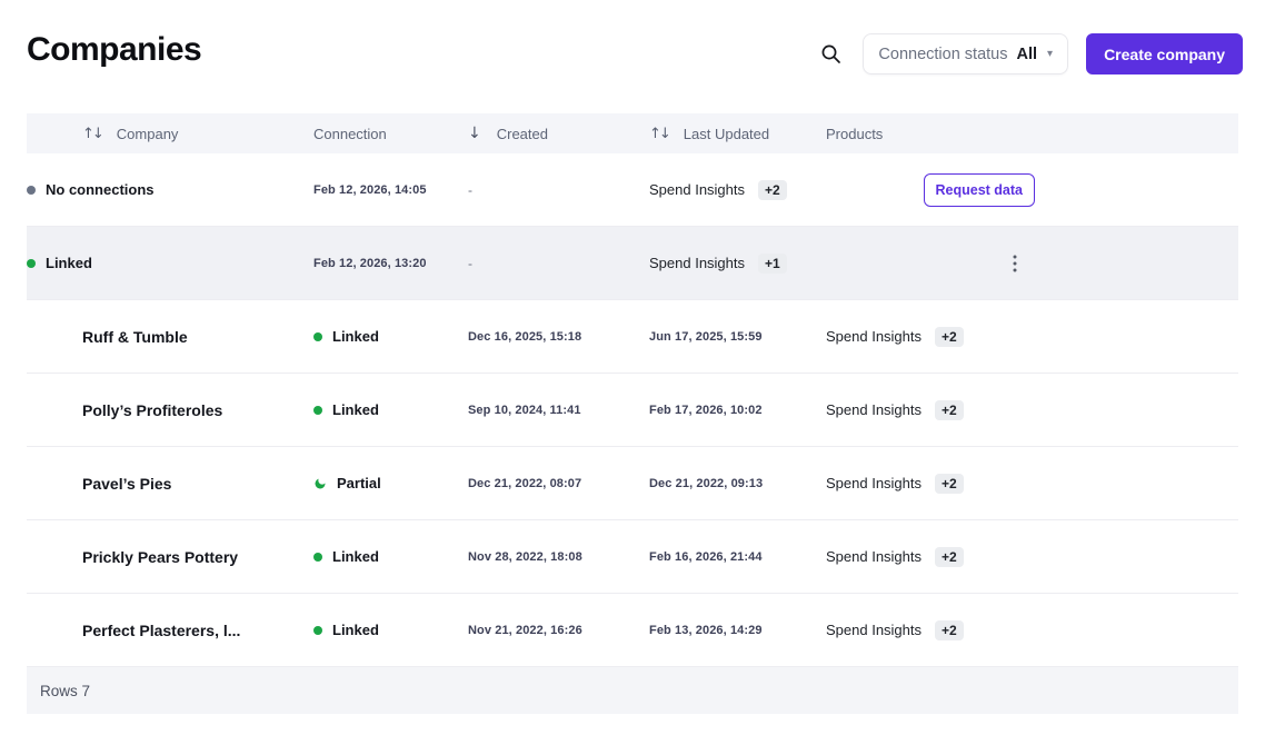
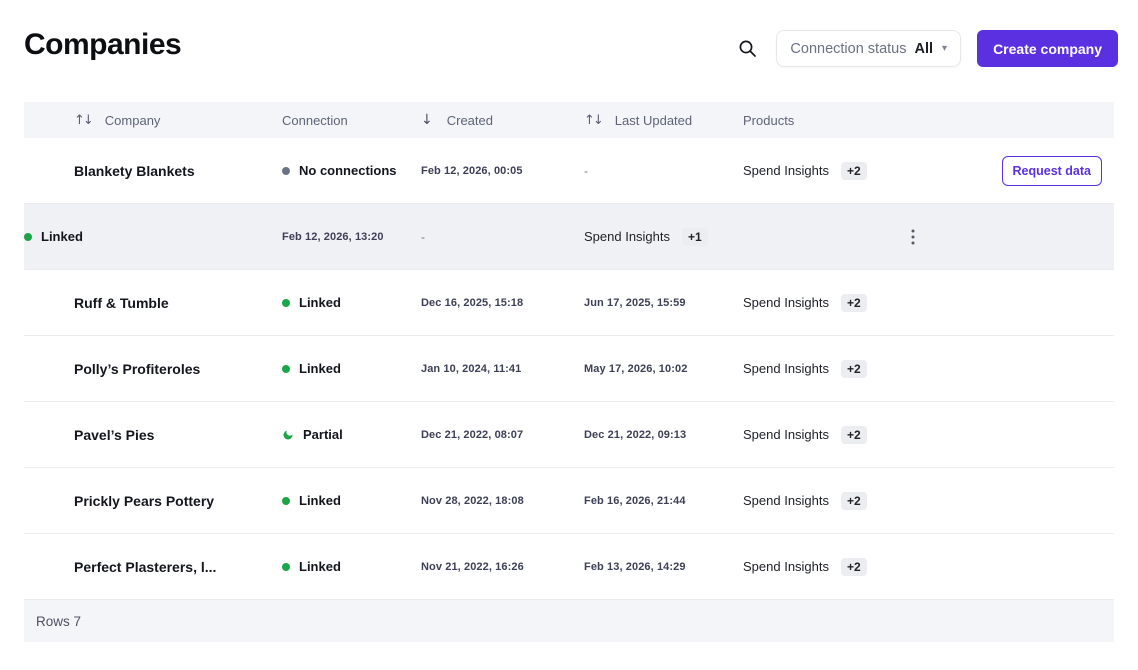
  Companies
  Connection status
  All
  ▾
  Create company
  ↑↓
  Company
  Connection
  ↓
  Created
  ↑↓
  Last Updated
  Products
+ Blankety Blankets
  No connections
- Feb 12, 2026, 14:05
+ Feb 12, 2026, 00:05
  -
  Spend Insights
  +2
  Request data
  Linked
  Feb 12, 2026, 13:20
  -
  Spend Insights
  +1
  Ruff & Tumble
  Linked
  Dec 16, 2025, 15:18
  Jun 17, 2025, 15:59
  Spend Insights
  +2
  Polly’s Profiteroles
  Linked
- Sep 10, 2024, 11:41
+ Jan 10, 2024, 11:41
- Feb 17, 2026, 10:02
+ May 17, 2026, 10:02
  Spend Insights
  +2
  Pavel’s Pies
  Partial
  Dec 21, 2022, 08:07
  Dec 21, 2022, 09:13
  Spend Insights
  +2
  Prickly Pears Pottery
  Linked
  Nov 28, 2022, 18:08
  Feb 16, 2026, 21:44
  Spend Insights
  +2
  Perfect Plasterers, l...
  Linked
  Nov 21, 2022, 16:26
  Feb 13, 2026, 14:29
  Spend Insights
  +2
  Rows 7
